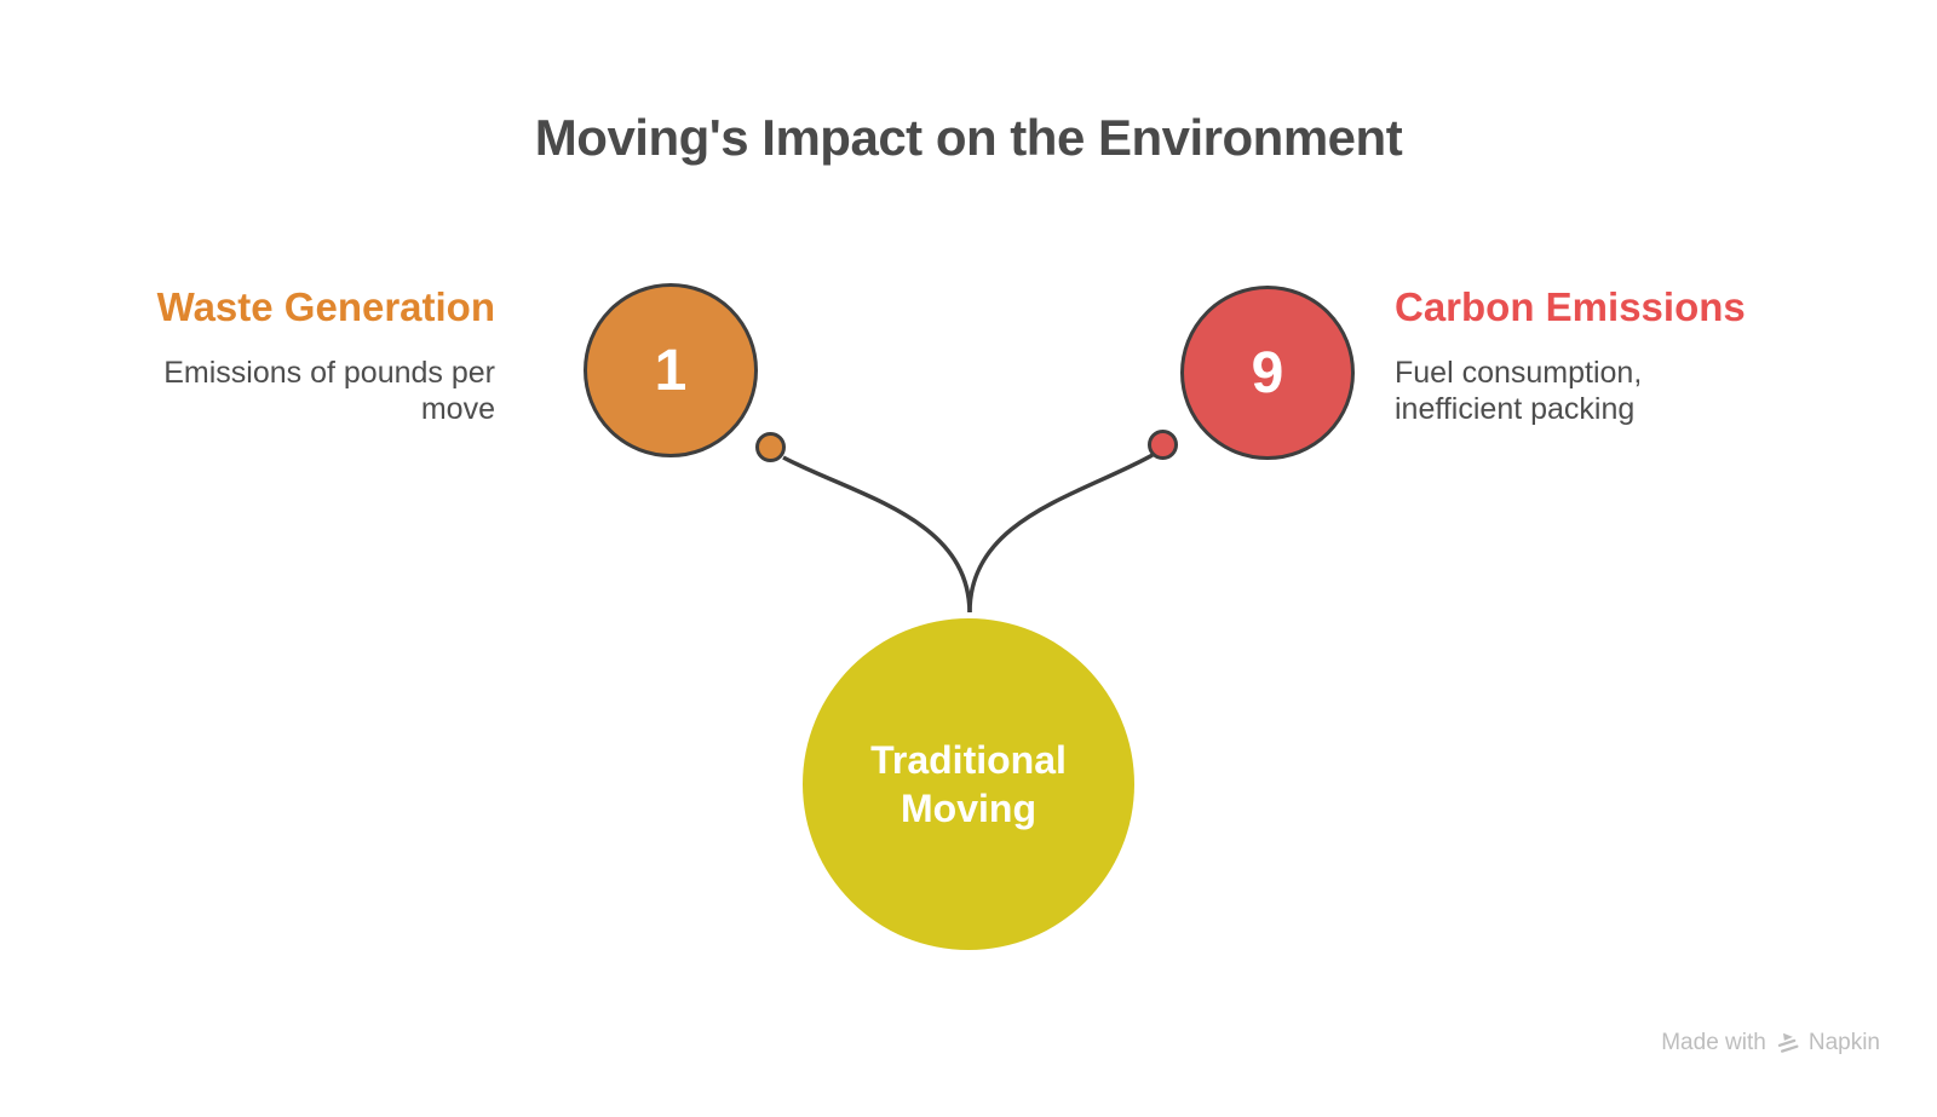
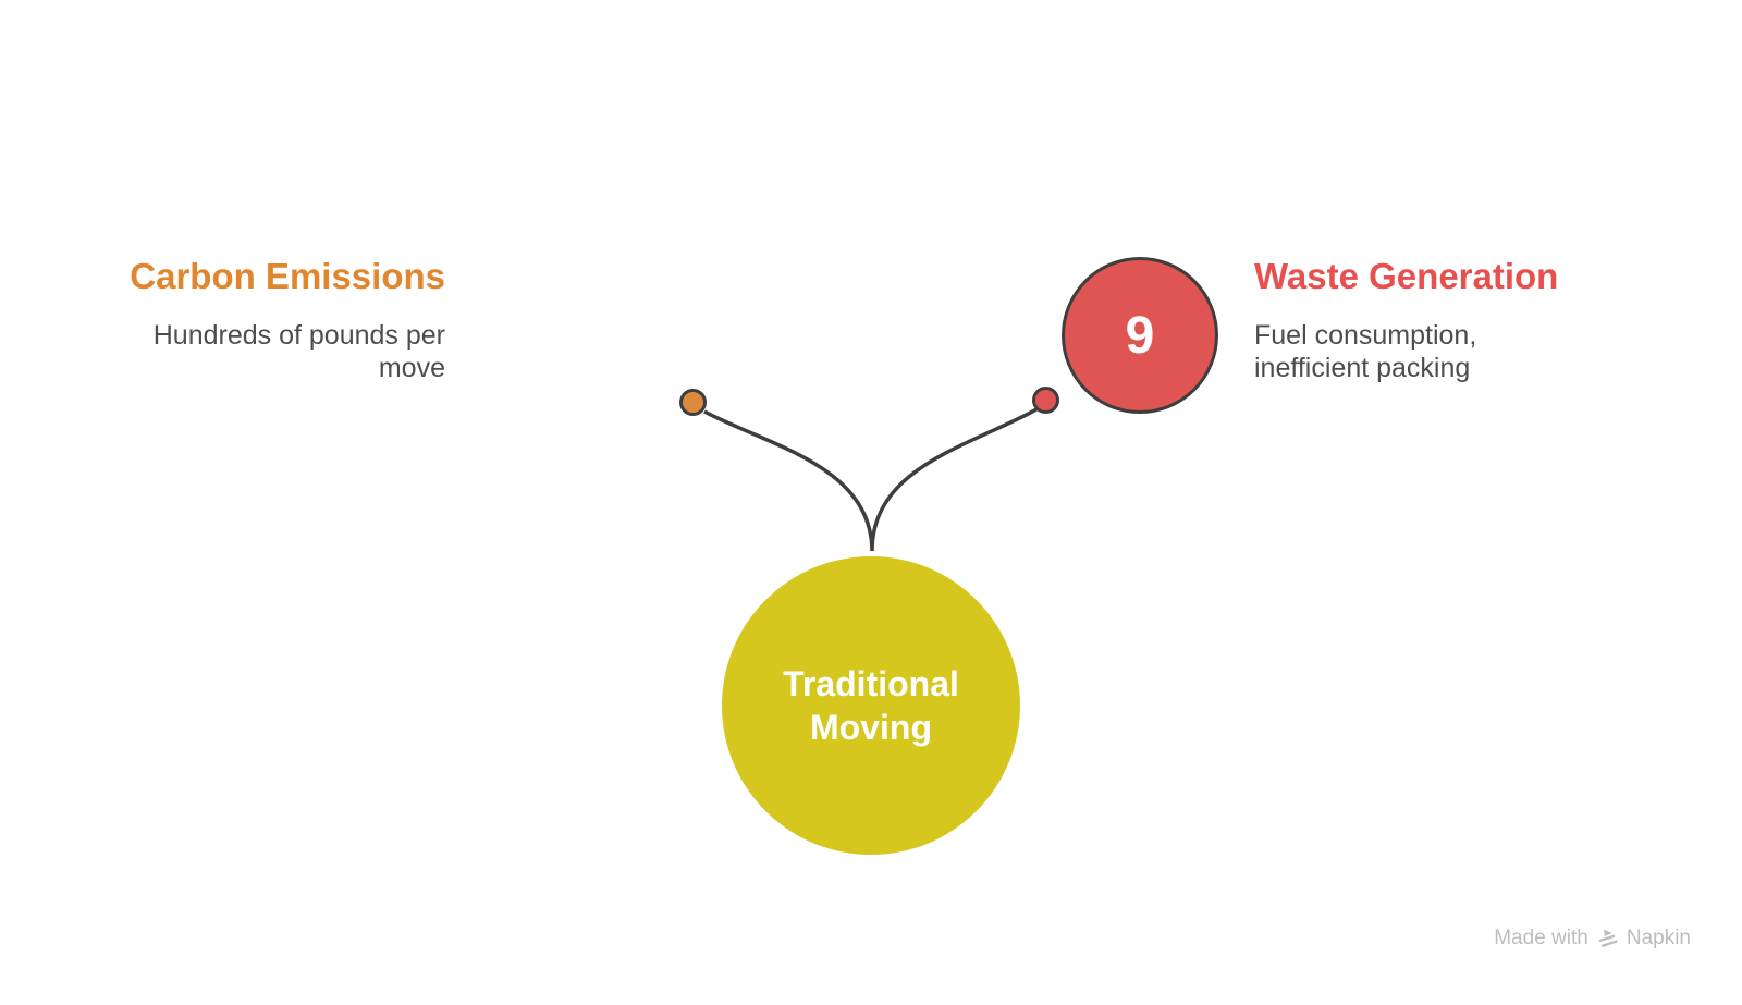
- Moving's Impact on the Environment
- 1
  9
  Traditional Moving
- Waste Generation
+ Carbon Emissions
- Emissions of pounds per move
+ Hundreds of pounds per move
- Carbon Emissions
+ Waste Generation
  Fuel consumption, inefficient packing
  Made with
  Napkin
